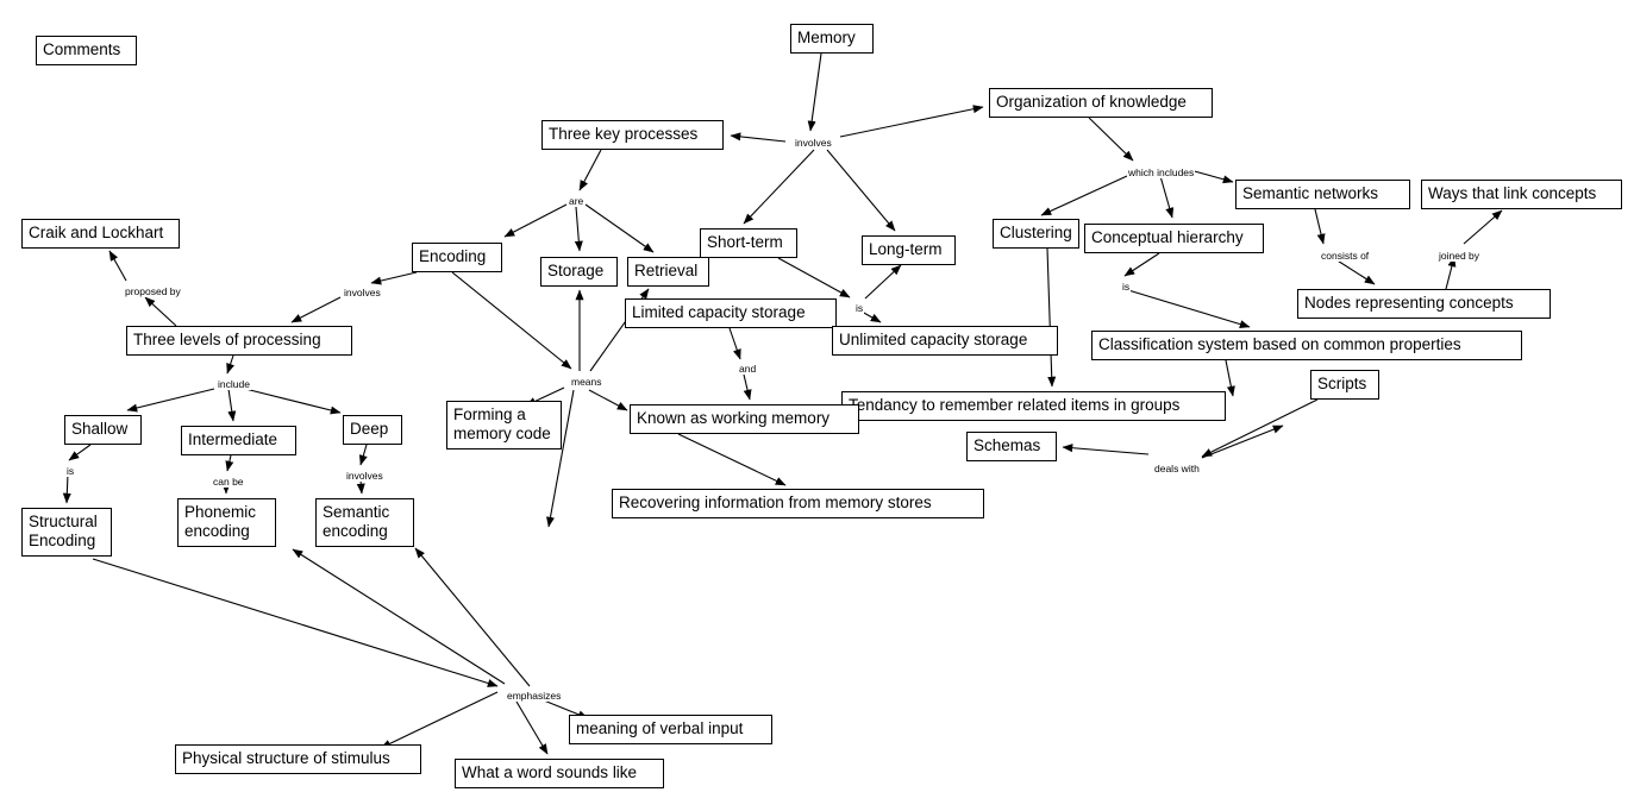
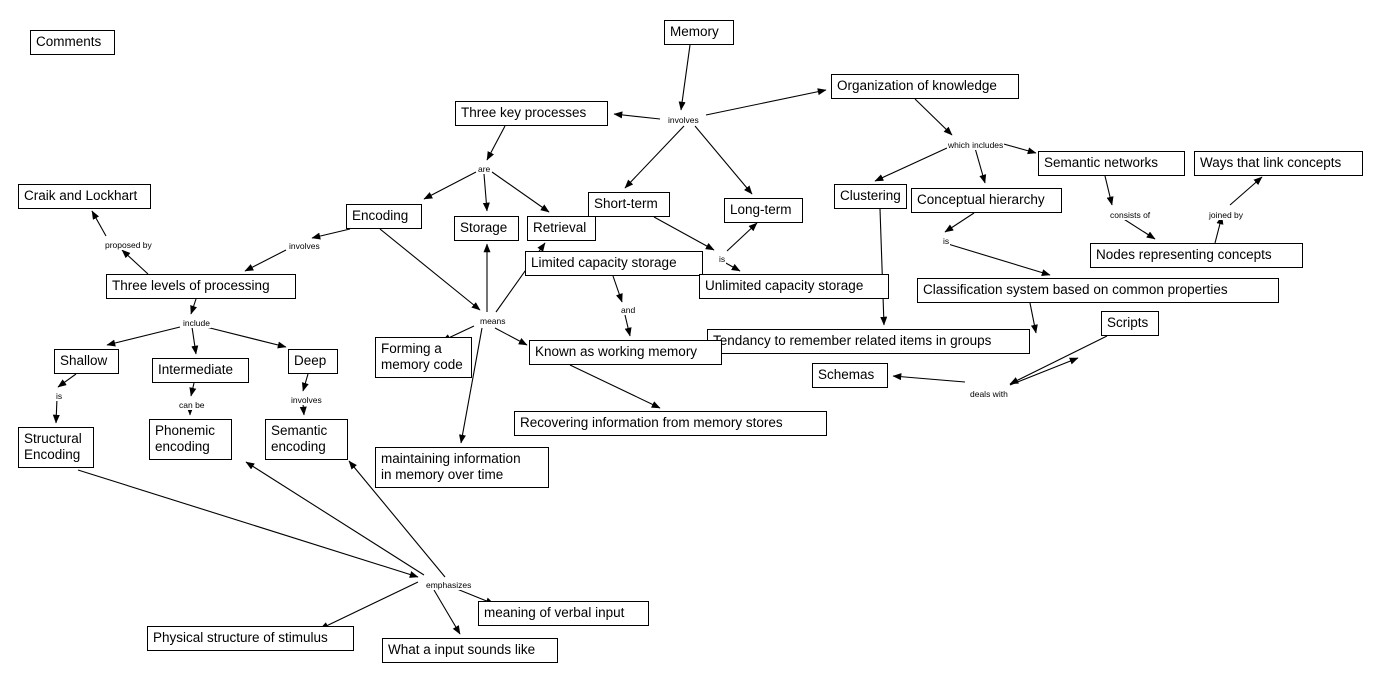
  Comments
  Memory
  Organization of knowledge
  Three key processes
  Semantic networks
  Ways that link concepts
  Craik and Lockhart
  Clustering
  Conceptual hierarchy
  Short-term
  Encoding
  Long-term
  Storage
  Retrieval
  Nodes representing concepts
  Limited capacity storage
  Unlimited capacity storage
  Three levels of processing
  Classification system based on common properties
  Scripts
  endancy to remember related items in groups
  Shallow
  Deep
  Forming a
  memory code
  Intermediate
  Known as working memory
  Schemas
  Phonemic
  encoding
  Semantic
  encoding
  Recovering information from memory stores
  Structural
  Encoding
+ maintaining information
+ in memory over time
  meaning of verbal input
  Physical structure of stimulus
- What a word sounds like
+ What a input sounds like
  involves
  are
  which includes
  proposed by
  involves
  consists of
  joined by
  is
  is
  include
  means
  and
  can be
  involves
  is
  deals with
  emphasizes
